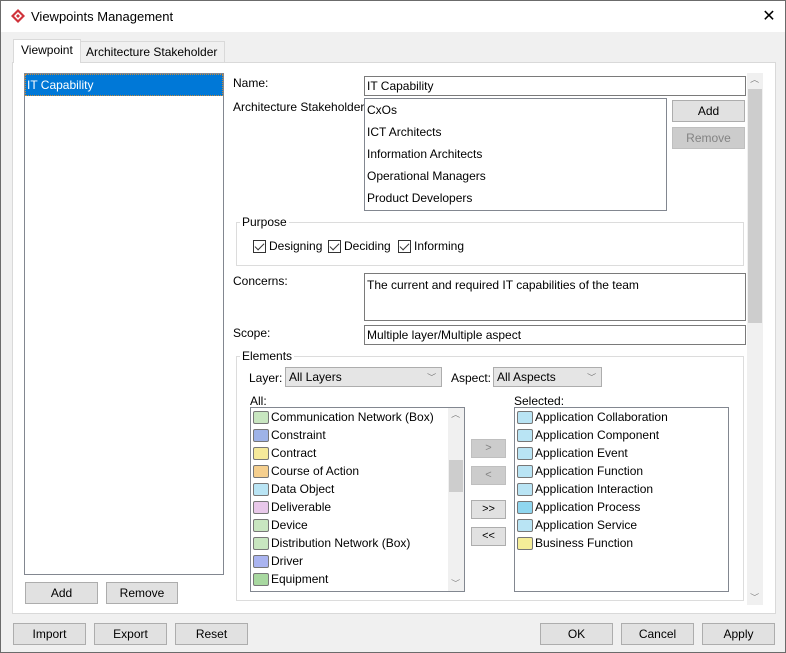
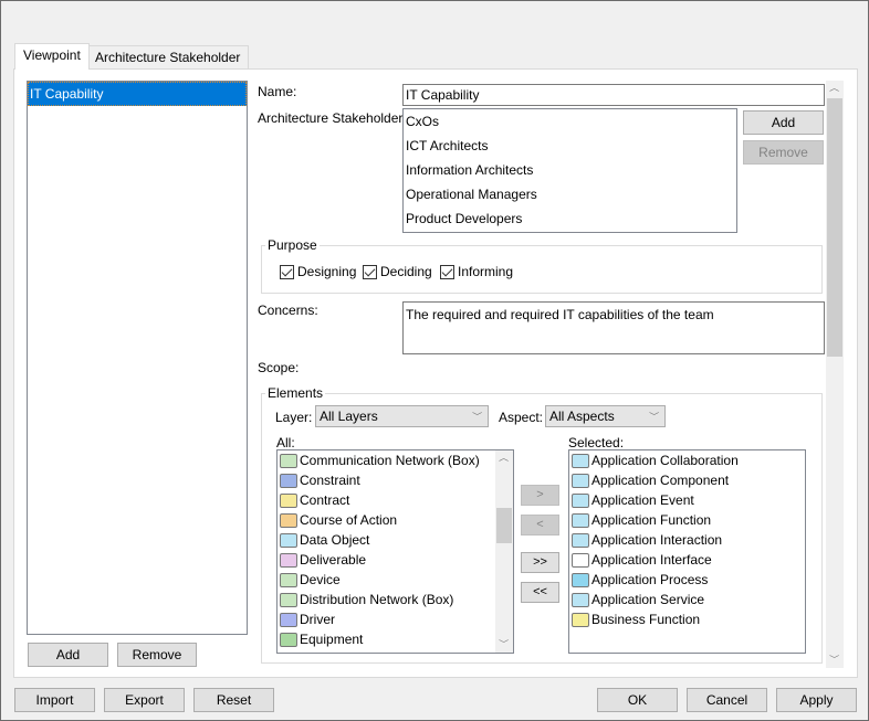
- Viewpoints Management
- ✕
  Viewpoint
  Architecture Stakeholder
  IT Capability
  Add
  Remove
  Name:
  IT Capability
  Architecture Stakeholder
  CxOs
  ICT Architects
  Information Architects
  Operational Managers
  Product Developers
  Add
  Remove
  Purpose
  Designing
  Deciding
  Informing
  Concerns:
- The current and required IT capabilities of the team
+ The required and required IT capabilities of the team
  Scope:
- Multiple layer/Multiple aspect
  Elements
  Layer:
  All Layers
  ﹀
  Aspect:
  All Aspects
  ﹀
  All:
  Selected:
  Communication Network (Box)
  Constraint
  Contract
  Course of Action
  Data Object
  Deliverable
  Device
  Distribution Network (Box)
  Driver
  Equipment
  ︿
  ﹀
  >
  <
  >>
  <<
  Application Collaboration
  Application Component
  Application Event
  Application Function
  Application Interaction
+ Application Interface
  Application Process
  Application Service
  Business Function
  ︿
  ﹀
  Import
  Export
  Reset
  OK
  Cancel
  Apply
